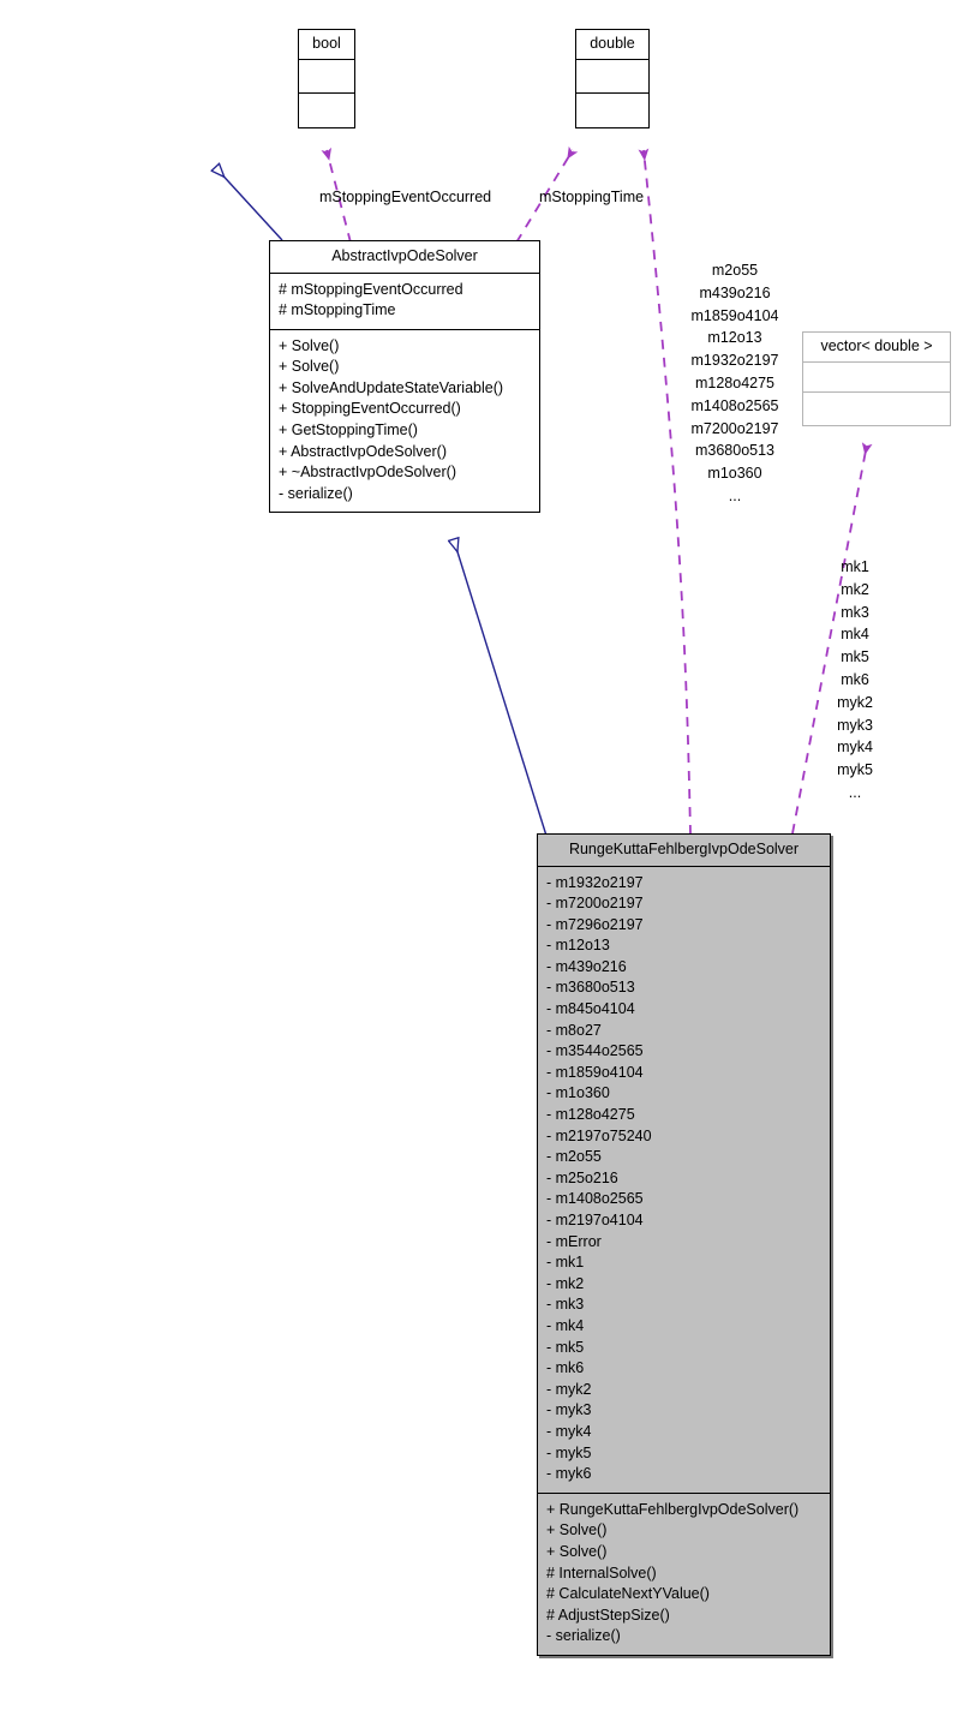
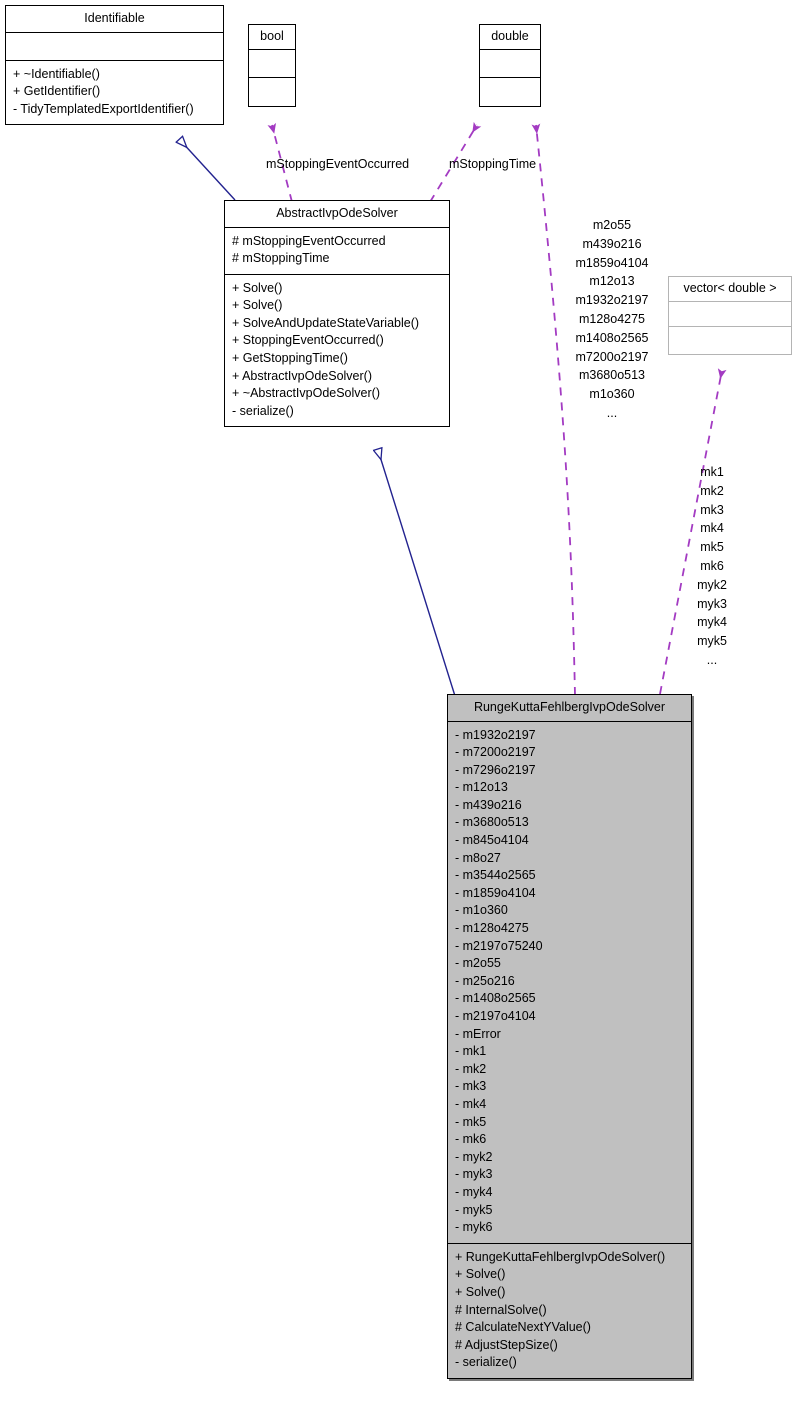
+ Identifiable
+ + ~Identifiable()
+ + GetIdentifier()
+ - TidyTemplatedExportIdentifier()
  bool
  double
  vector< double >
  AbstractIvpOdeSolver
  # mStoppingEventOccurred
  # mStoppingTime
  + Solve()
  + Solve()
  + SolveAndUpdateStateVariable()
  + StoppingEventOccurred()
  + GetStoppingTime()
  + AbstractIvpOdeSolver()
  + ~AbstractIvpOdeSolver()
  - serialize()
  RungeKuttaFehlbergIvpOdeSolver
  - m1932o2197
  - m7200o2197
  - m7296o2197
  - m12o13
  - m439o216
  - m3680o513
  - m845o4104
  - m8o27
  - m3544o2565
  - m1859o4104
  - m1o360
  - m128o4275
  - m2197o75240
  - m2o55
  - m25o216
  - m1408o2565
  - m2197o4104
  - mError
  - mk1
  - mk2
  - mk3
  - mk4
  - mk5
  - mk6
  - myk2
  - myk3
  - myk4
  - myk5
  - myk6
  + RungeKuttaFehlbergIvpOdeSolver()
  + Solve()
  + Solve()
  # InternalSolve()
  # CalculateNextYValue()
  # AdjustStepSize()
  - serialize()
  mStoppingEventOccurred
  mStoppingTime
  m2o55
  m439o216
  m1859o4104
  m12o13
  m1932o2197
  m128o4275
  m1408o2565
  m7200o2197
  m3680o513
  m1o360
  ...
  mk1
  mk2
  mk3
  mk4
  mk5
  mk6
  myk2
  myk3
  myk4
  myk5
  ...
